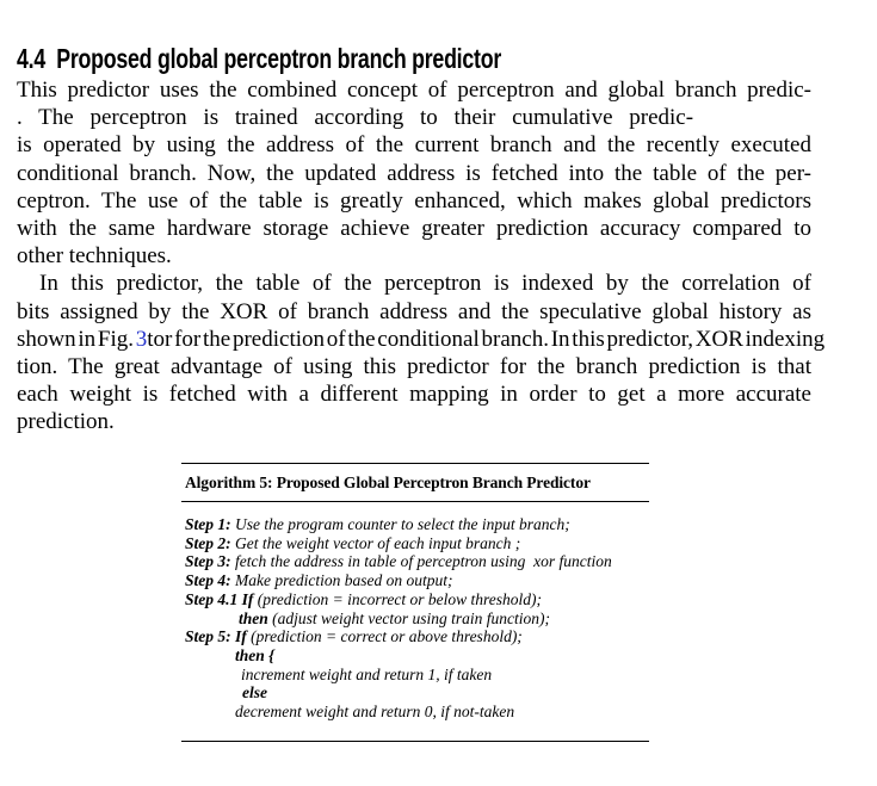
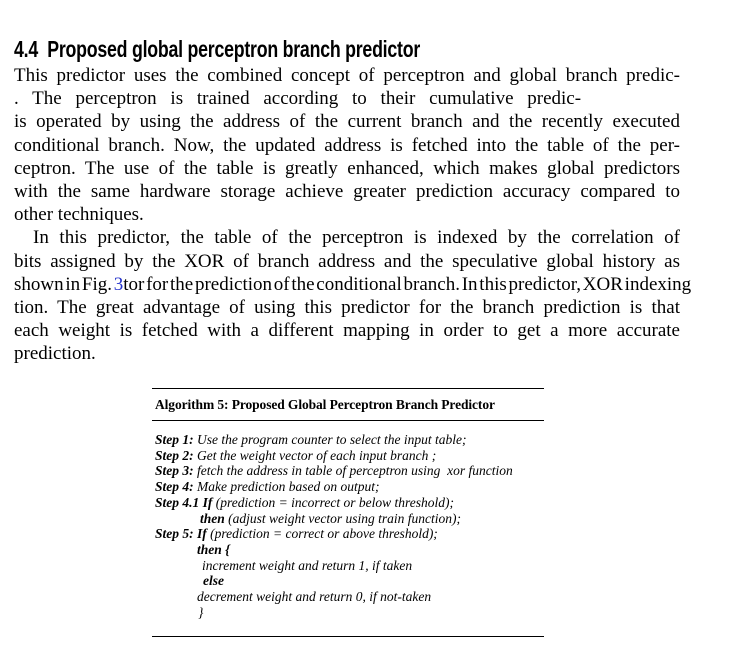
  4.4 Proposed global perceptron branch predictor
  This predictor uses the combined concept of perceptron and global branch predic-
  . The perceptron is trained according to their cumulative predic-
  is operated by using the address of the current branch and the recently executed
  conditional branch. Now, the updated address is fetched into the table of the per-
  ceptron. The use of the table is greatly enhanced, which makes global predictors
  with the same hardware storage achieve greater prediction accuracy compared to
  other techniques.
  In this predictor, the table of the perceptron is indexed by the correlation of
  bits assigned by the XOR of branch address and the speculative global history as
  shown in Fig. 3tor for the prediction of the conditional branch. In this predictor, XOR indexing
  tion. The great advantage of using this predictor for the branch prediction is that
  each weight is fetched with a different mapping in order to get a more accurate
  prediction.
  Algorithm 5: Proposed Global Perceptron Branch Predictor
- Step 1: Use the program counter to select the input branch;
+ Step 1: Use the program counter to select the input table;
  Step 2: Get the weight vector of each input branch ;
  Step 3: fetch the address in table of perceptron using xor function
  Step 4: Make prediction based on output;
  Step 4.1 If (prediction = incorrect or below threshold);
  then (adjust weight vector using train function);
  Step 5: If (prediction = correct or above threshold);
  then {
  increment weight and return 1, if taken
  else
  decrement weight and return 0, if not-taken
+ }
